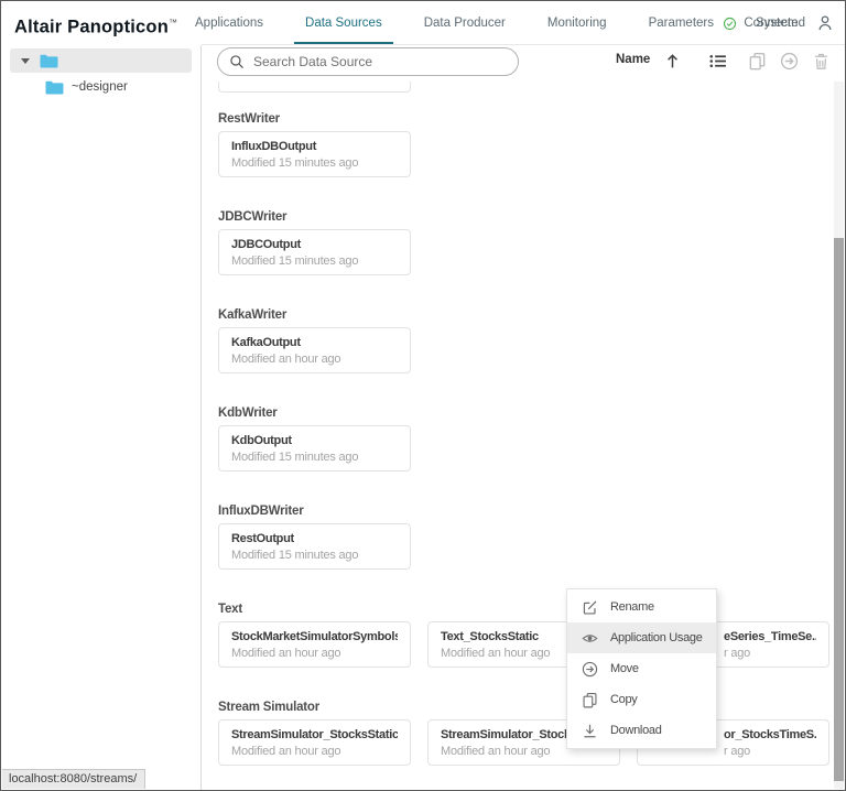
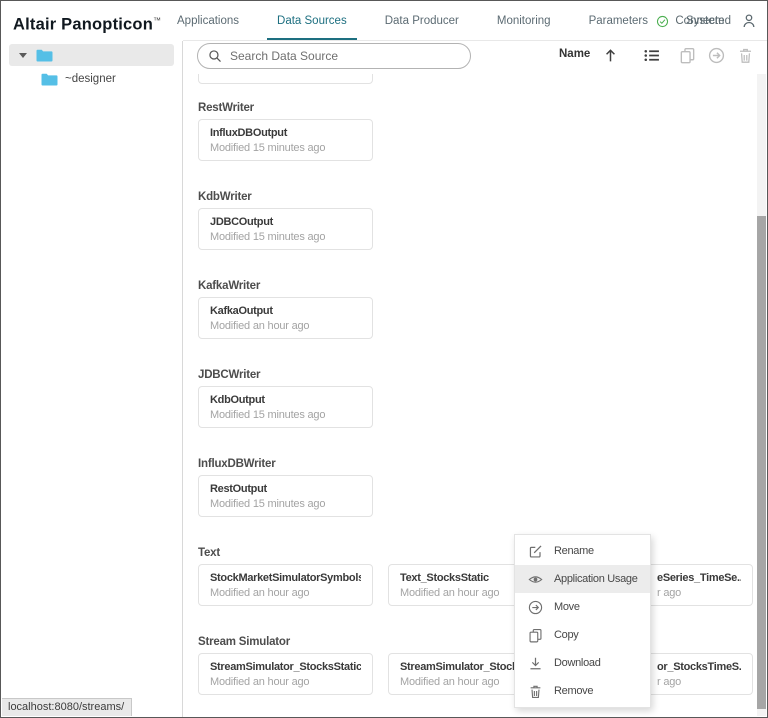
  Altair Panopticon™
  Applications
  Data Sources
  Data Producer
  Monitoring
  Parameters
  System
  Connected
  ~designer
  Search Data Source
  Name
  RestWriter
  InfluxDBOutput
  Modified 15 minutes ago
- JDBCWriter
+ KdbWriter
  JDBCOutput
  Modified 15 minutes ago
  KafkaWriter
  KafkaOutput
  Modified an hour ago
- KdbWriter
+ JDBCWriter
  KdbOutput
  Modified 15 minutes ago
  InfluxDBWriter
  RestOutput
  Modified 15 minutes ago
  Text
  StockMarketSimulatorSymbols
  Modified an hour ago
  Text_StocksStatic
  Modified an hour ago
  eSeries_TimeSe.
  r ago
  Stream Simulator
  StreamSimulator_StocksStatic
  Modified an hour ago
  StreamSimulator_Stoc
  Modified an hour ago
  or_StocksTimeS.
  r ago
  Rename
  Application Usage
  Move
  Copy
  Download
+ Remove
  localhost:8080/streams/
